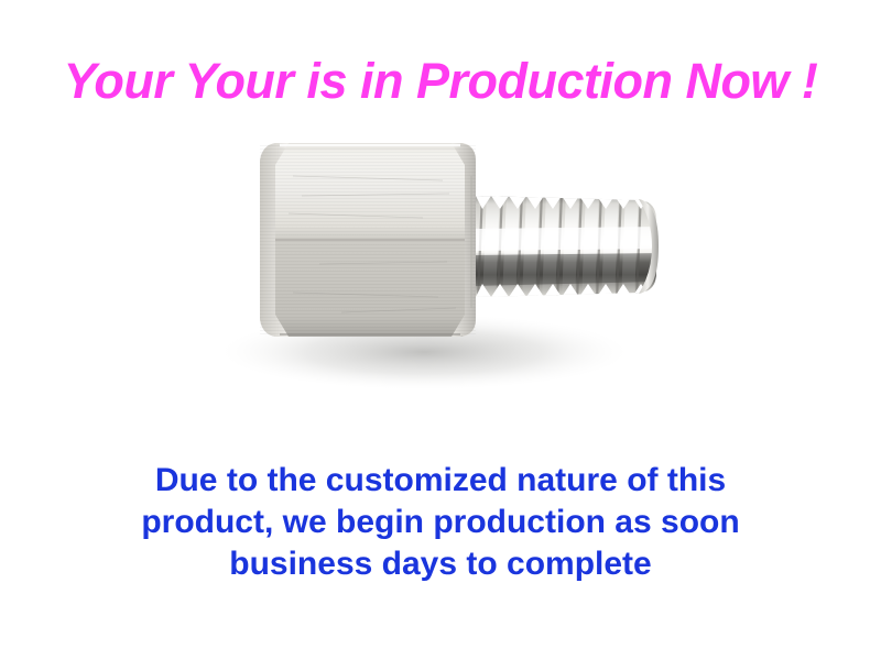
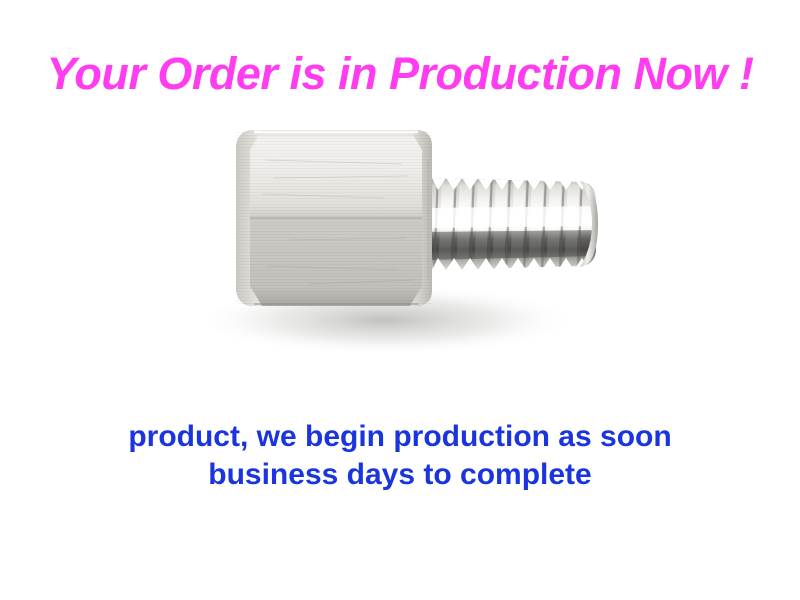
- Your Your is in Production Now !
+ Your Order is in Production Now !
- Due to the customized nature of this
  product, we begin production as soon
  business days to complete
